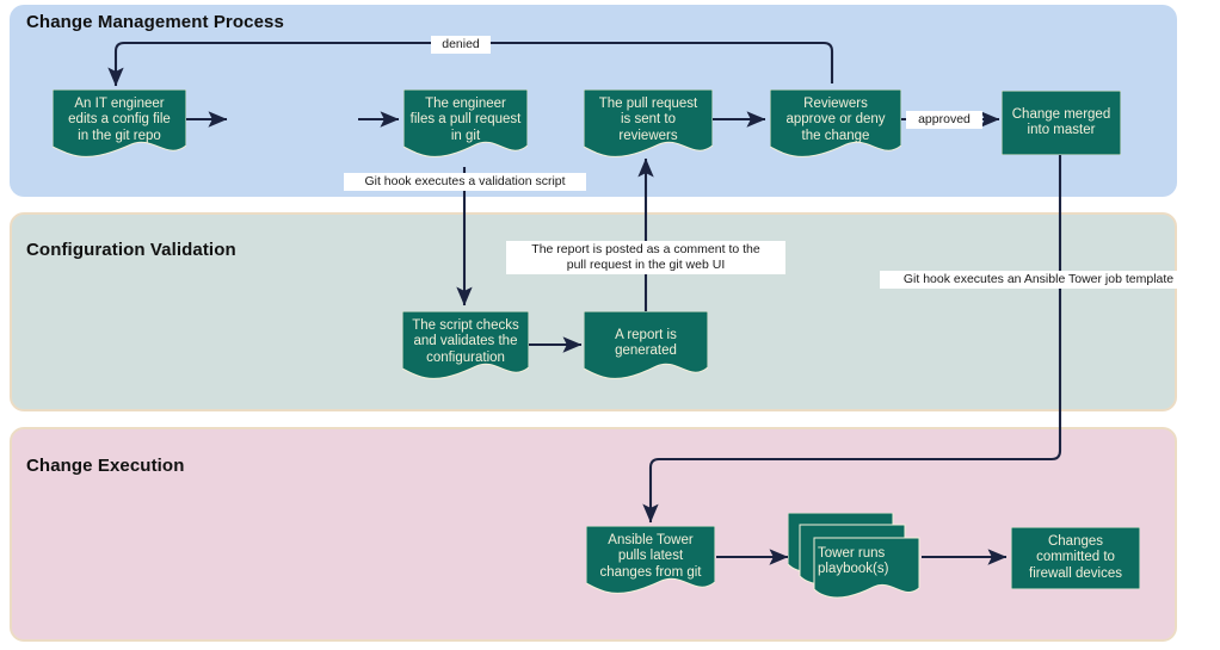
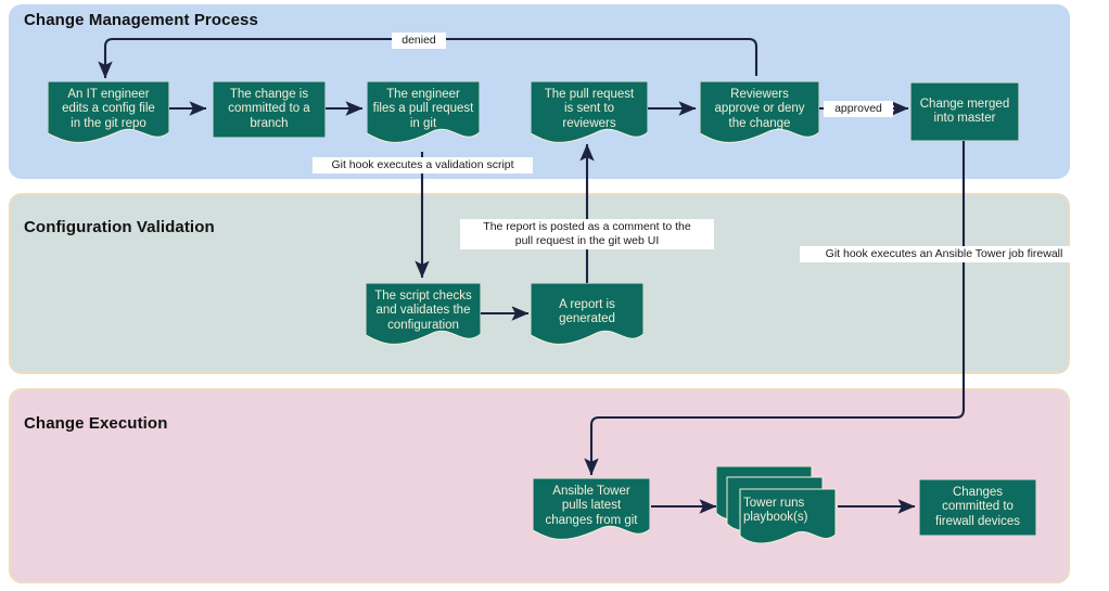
  Change Management Process
  Configuration Validation
  Change Execution
  An IT engineer
  edits a config file
  in the git repo
+ The change is
+ committed to a
+ branch
  The engineer
  files a pull request
  in git
  The pull request
  is sent to
  reviewers
  Reviewers
  approve or deny
  the change
  Change merged
  into master
  The script checks
  and validates the
  configuration
  A report is
  generated
  Ansible Tower
  pulls latest
  changes from git
  Tower runs
  playbook(s)
  Changes
  committed to
  firewall devices
  denied
  approved
  Git hook executes a validation script
  The report is posted as a comment to the
  pull request in the git web UI
- Git hook executes an Ansible Tower job template
+ Git hook executes an Ansible Tower job firewall
